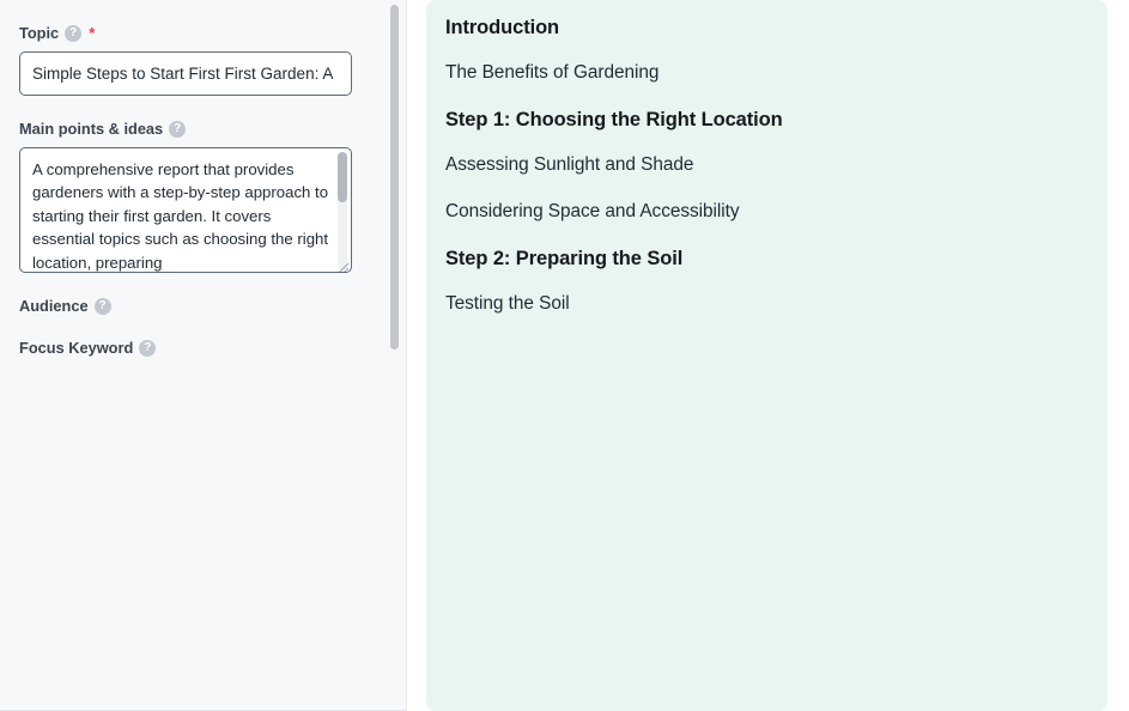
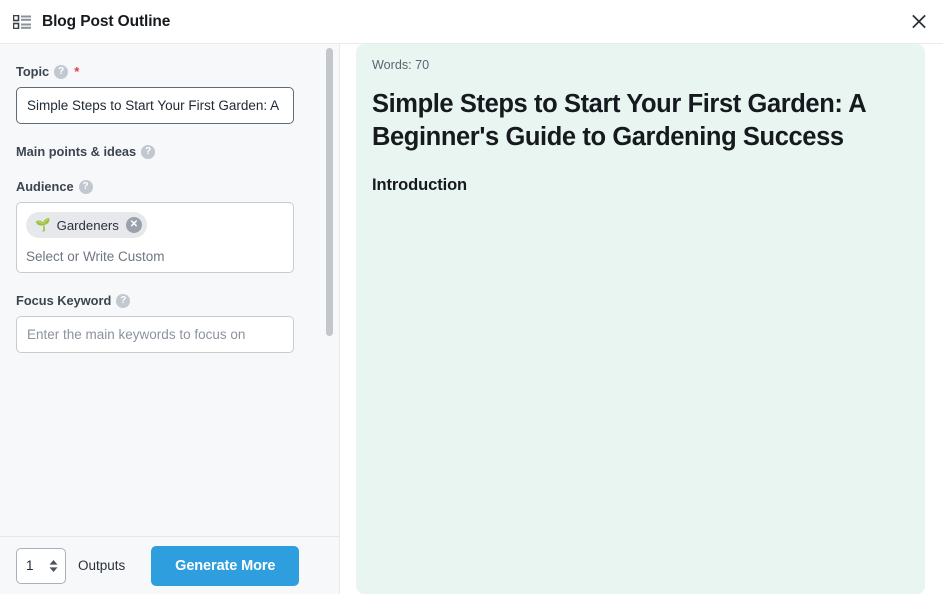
+ Blog Post Outline
  Topic
  ?
  *
- Simple Steps to Start First First Garden: A
+ Simple Steps to Start Your First Garden: A
  Main points & ideas
  ?
- A comprehensive report that provides gardeners with a step-by-step approach to starting their first garden. It covers essential topics such as choosing the right location, preparing
  Audience
  ?
+ 🌱
+ Gardeners
+ ✕
+ Select or Write Custom
  Focus Keyword
  ?
+ Enter the main keywords to focus on
+ 1
+ Outputs
+ Generate More
+ Words: 70
+ Simple Steps to Start Your First Garden: A Beginner's Guide to Gardening Success
  Introduction
- The Benefits of Gardening
- Step 1: Choosing the Right Location
- Assessing Sunlight and Shade
- Considering Space and Accessibility
- Step 2: Preparing the Soil
- Testing the Soil
